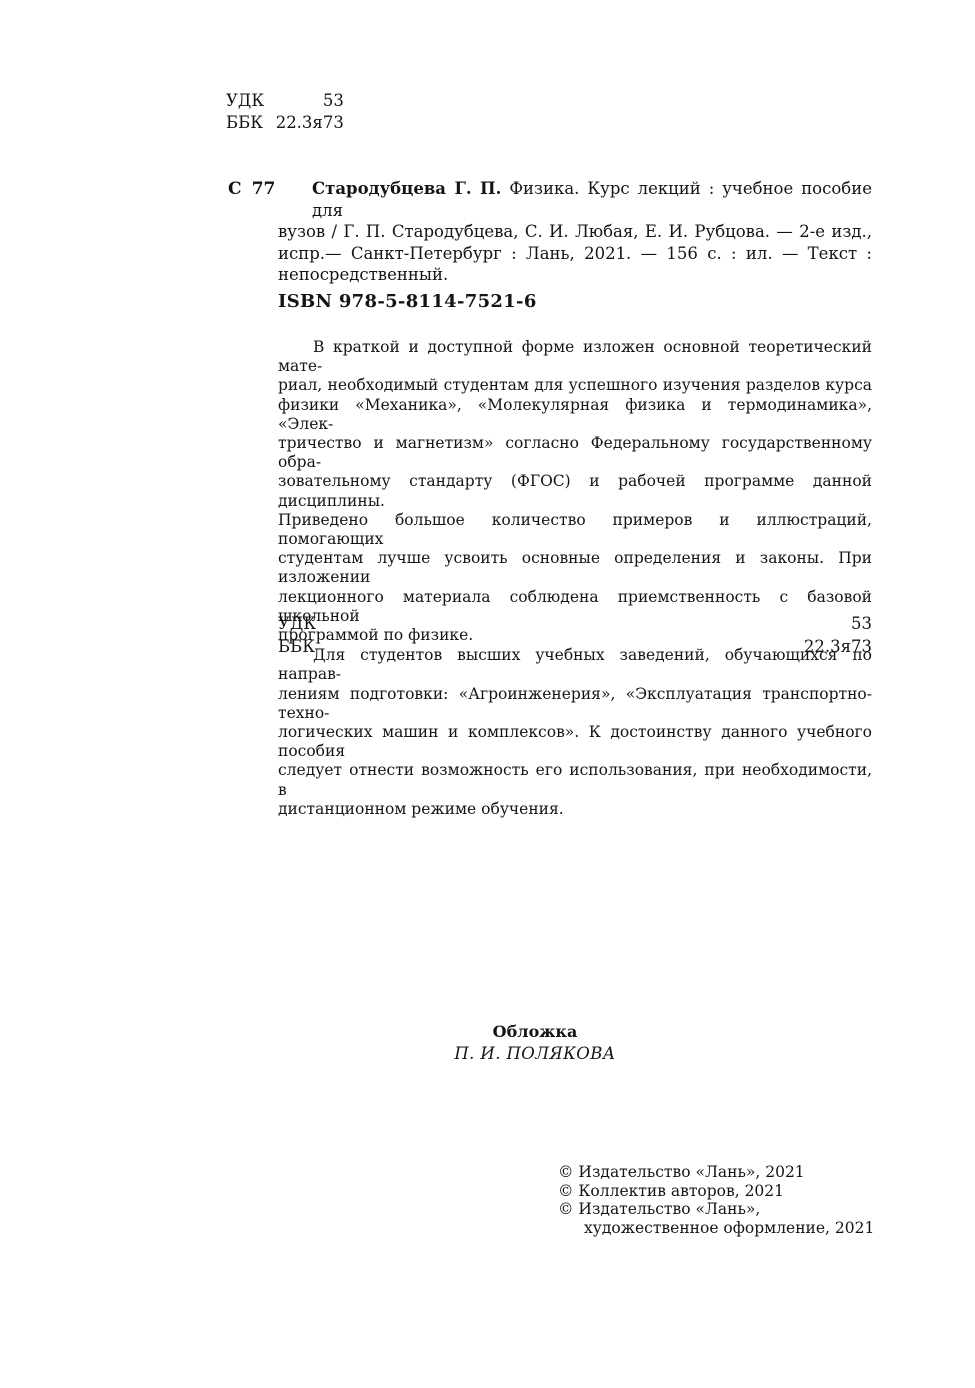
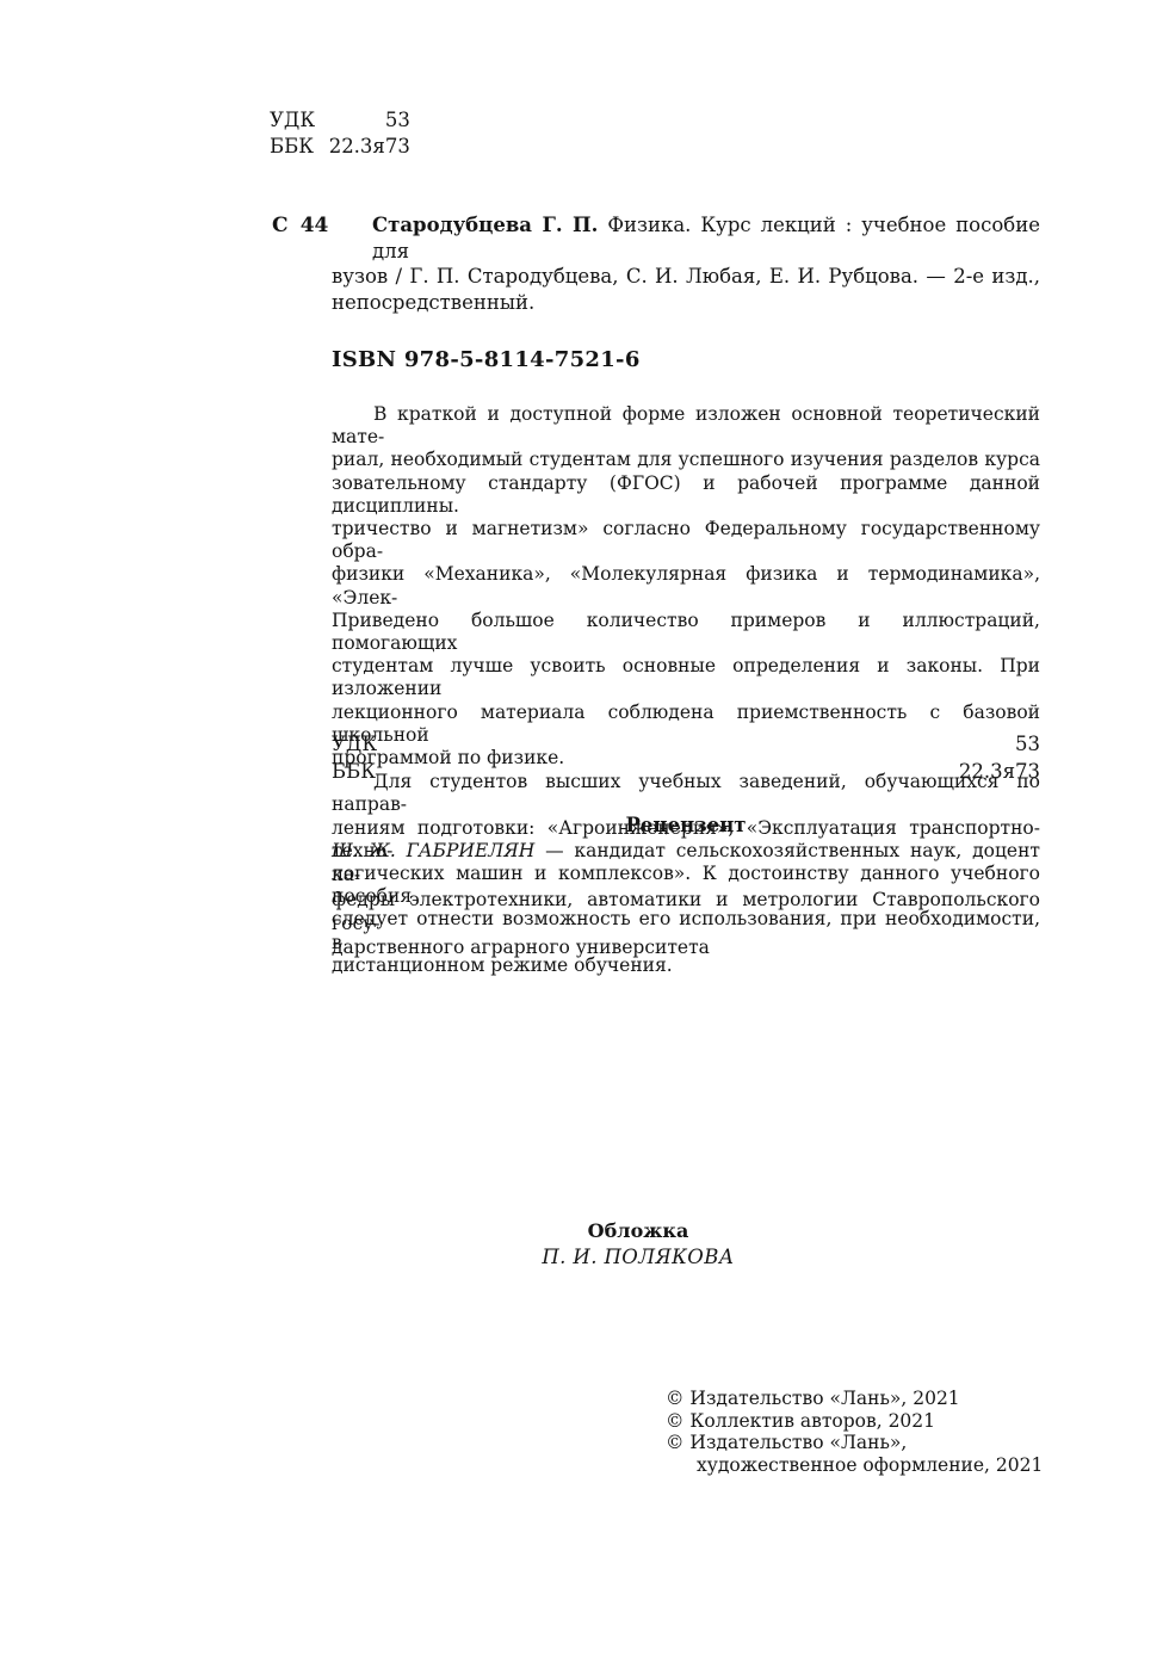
  УДК 53
  ББК 22.3я73
- С 77
+ С 44
  Стародубцева Г. П. Физика. Курс лекций : учебное пособие для
  вузов / Г. П. Стародубцева, С. И. Любая, Е. И. Рубцова. — 2-е изд.,
- испр.— Санкт-Петербург : Лань, 2021. — 156 с. : ил. — Текст :
  непосредственный.
  ISBN 978-5-8114-7521-6
  В краткой и доступной форме изложен основной теоретический мате-
  риал, необходимый студентам для успешного изучения разделов курса
- физики «Механика», «Молекулярная физика и термодинамика», «Элек-
+ зовательному стандарту (ФГОС) и рабочей программе данной дисциплины.
  тричество и магнетизм» согласно Федеральному государственному обра-
- зовательному стандарту (ФГОС) и рабочей программе данной дисциплины.
+ физики «Механика», «Молекулярная физика и термодинамика», «Элек-
  Приведено большое количество примеров и иллюстраций, помогающих
  студентам лучше усвоить основные определения и законы. При изложении
  лекционного материала соблюдена приемственность с базовой школьной
  программой по физике.
  Для студентов высших учебных заведений, обучающихся по направ-
  лениям подготовки: «Агроинженерия», «Эксплуатация транспортно-техно-
  логических машин и комплексов». К достоинству данного учебного пособия
  следует отнести возможность его использования, при необходимости, в
  дистанционном режиме обучения.
  УДК 53
  ББК 22.3я73
+ Рецензент
+ Ш. Ж. ГАБРИЕЛЯН — кандидат сельскохозяйственных наук, доцент ка-
+ федры электротехники, автоматики и метрологии Ставропольского госу-
+ дарственного аграрного университета
  Обложка
  П. И. ПОЛЯКОВА
  © Издательство «Лань», 2021
  © Коллектив авторов, 2021
  © Издательство «Лань»,
  художественное оформление, 2021
